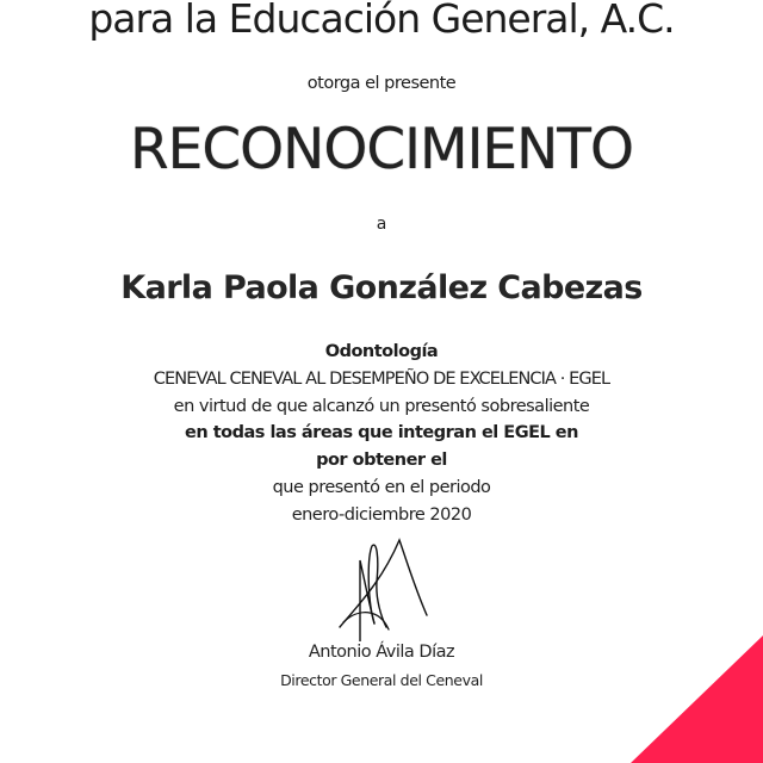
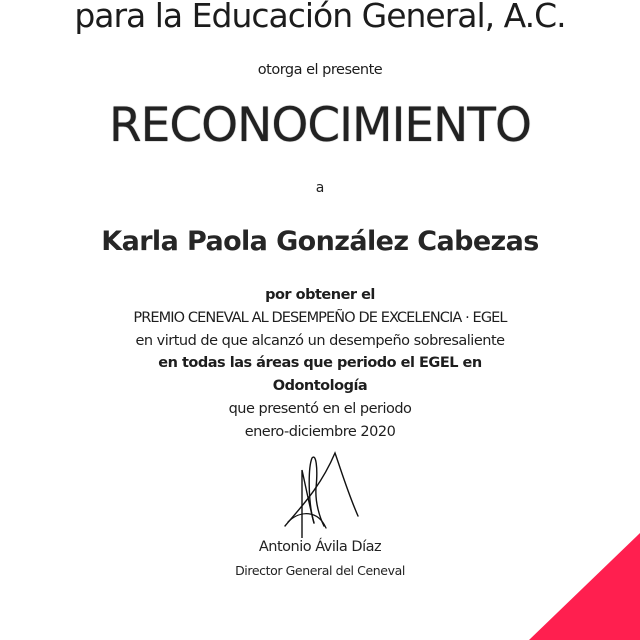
  para la Educación General, A.C.
  otorga el presente
  RECONOCIMIENTO
  a
  Karla Paola González Cabezas
- Odontología
+ por obtener el
- CENEVAL CENEVAL AL DESEMPEÑO DE EXCELENCIA · EGEL
+ PREMIO CENEVAL AL DESEMPEÑO DE EXCELENCIA · EGEL
- en virtud de que alcanzó un presentó sobresaliente
+ en virtud de que alcanzó un desempeño sobresaliente
- en todas las áreas que integran el EGEL en
+ en todas las áreas que periodo el EGEL en
- por obtener el
+ Odontología
  que presentó en el periodo
  enero-diciembre 2020
  Antonio Ávila Díaz
  Director General del Ceneval
